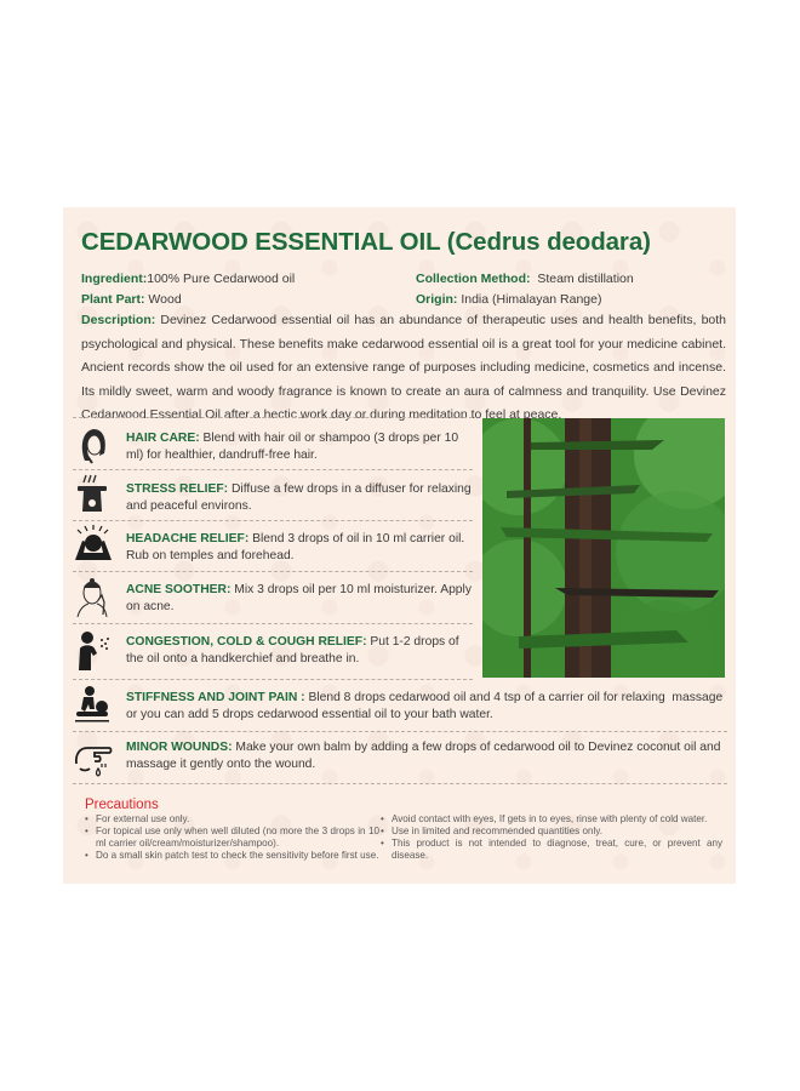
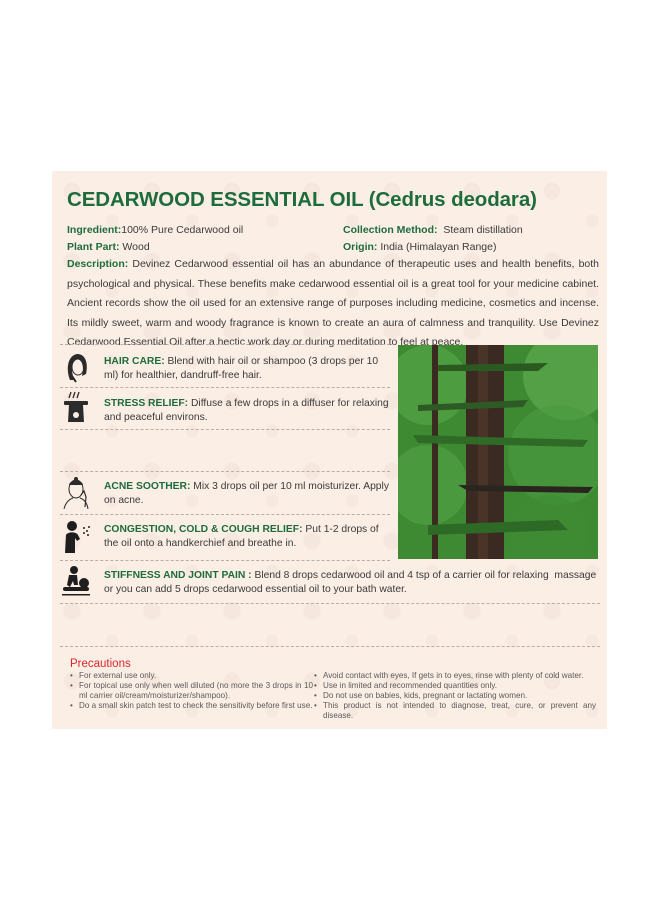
  CEDARWOOD ESSENTIAL OIL (Cedrus deodara)
  Ingredient:100% Pure Cedarwood oil
  Plant Part: Wood
  Collection Method: Steam distillation
  Origin: India (Himalayan Range)
  Description: Devinez Cedarwood essential oil has an abundance of therapeutic uses and health benefits, both psychological and physical. These benefits make cedarwood essential oil is a great tool for your medicine cabinet. Ancient records show the oil used for an extensive range of purposes including medicine, cosmetics and incense. Its mildly sweet, warm and woody fragrance is known to create an aura of calmness and tranquility. Use Devinez Cedarwood Essential Oil after a hectic work day or during meditation to feel at peace.
  HAIR CARE: Blend with hair oil or shampoo (3 drops per 10 ml) for healthier, dandruff-free hair.
  STRESS RELIEF: Diffuse a few drops in a diffuser for relaxing and peaceful environs.
- HEADACHE RELIEF: Blend 3 drops of oil in 10 ml carrier oil. Rub on temples and forehead.
  ACNE SOOTHER: Mix 3 drops oil per 10 ml moisturizer. Apply on acne.
  CONGESTION, COLD & COUGH RELIEF: Put 1-2 drops of the oil onto a handkerchief and breathe in.
  STIFFNESS AND JOINT PAIN : Blend 8 drops cedarwood oil and 4 tsp of a carrier oil for relaxing massage or you can add 5 drops cedarwood essential oil to your bath water.
- MINOR WOUNDS: Make your own balm by adding a few drops of cedarwood oil to Devinez coconut oil and massage it gently onto the wound.
  Precautions
  For external use only.
  For topical use only when well diluted (no more the 3 drops in 10 ml carrier oil/cream/moisturizer/shampoo).
  Do a small skin patch test to check the sensitivity before first use.
  Avoid contact with eyes, If gets in to eyes, rinse with plenty of cold water.
  Use in limited and recommended quantities only.
+ Do not use on babies, kids, pregnant or lactating women.
  This product is not intended to diagnose, treat, cure, or prevent any disease.
